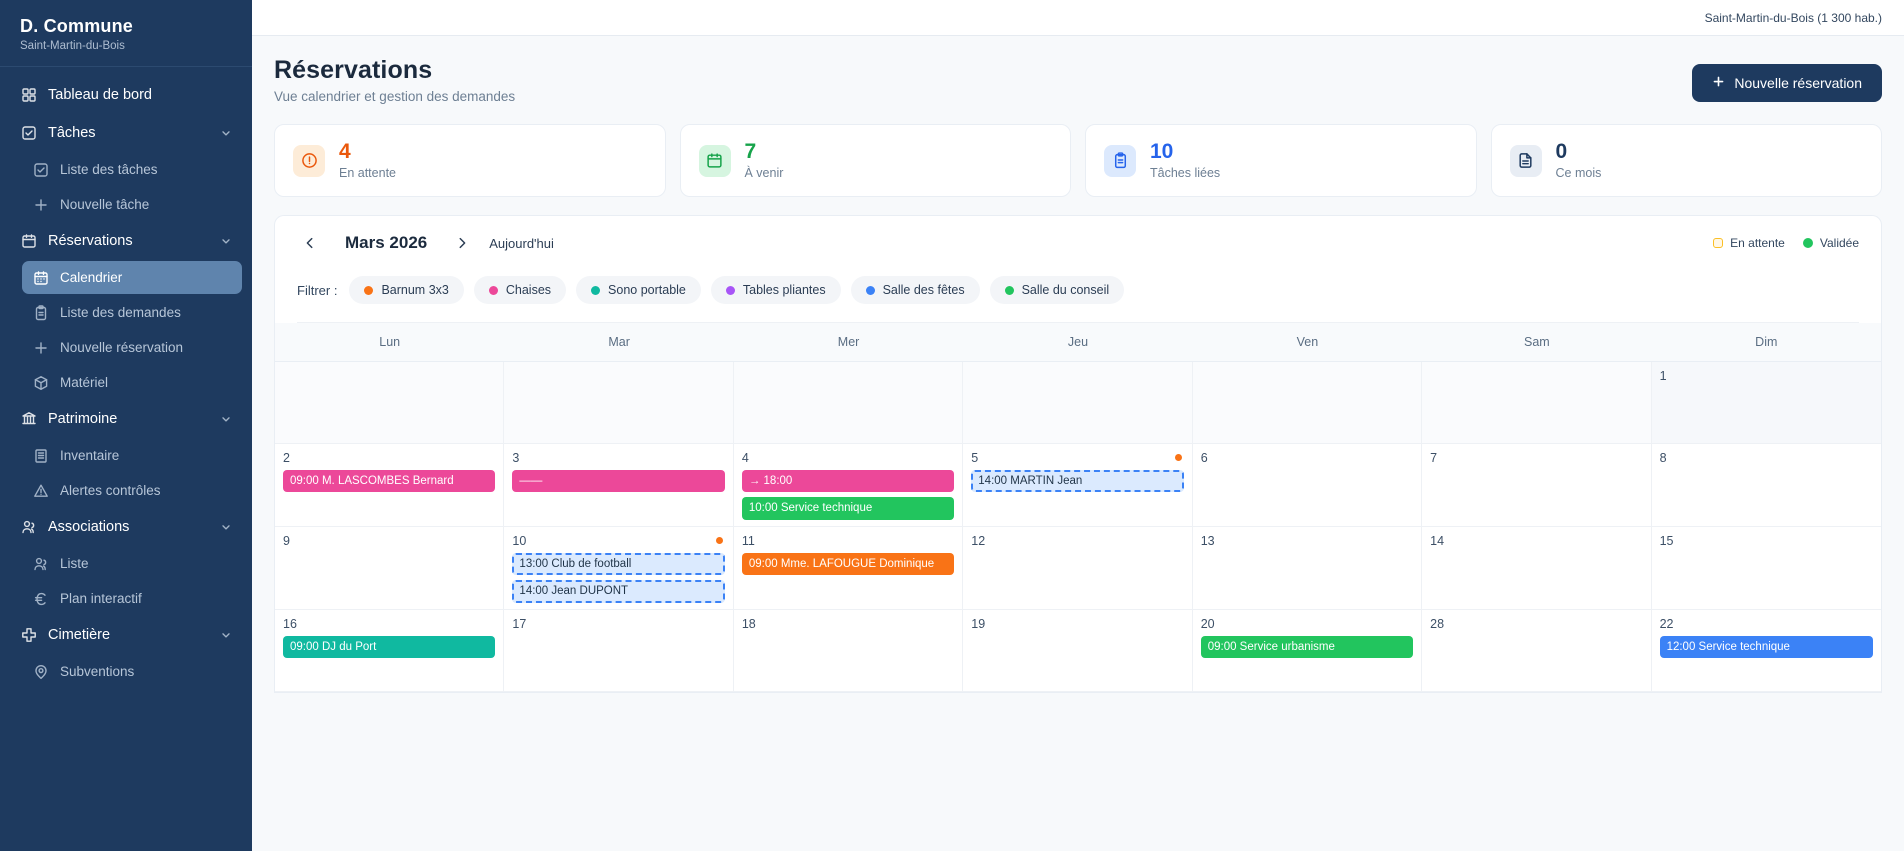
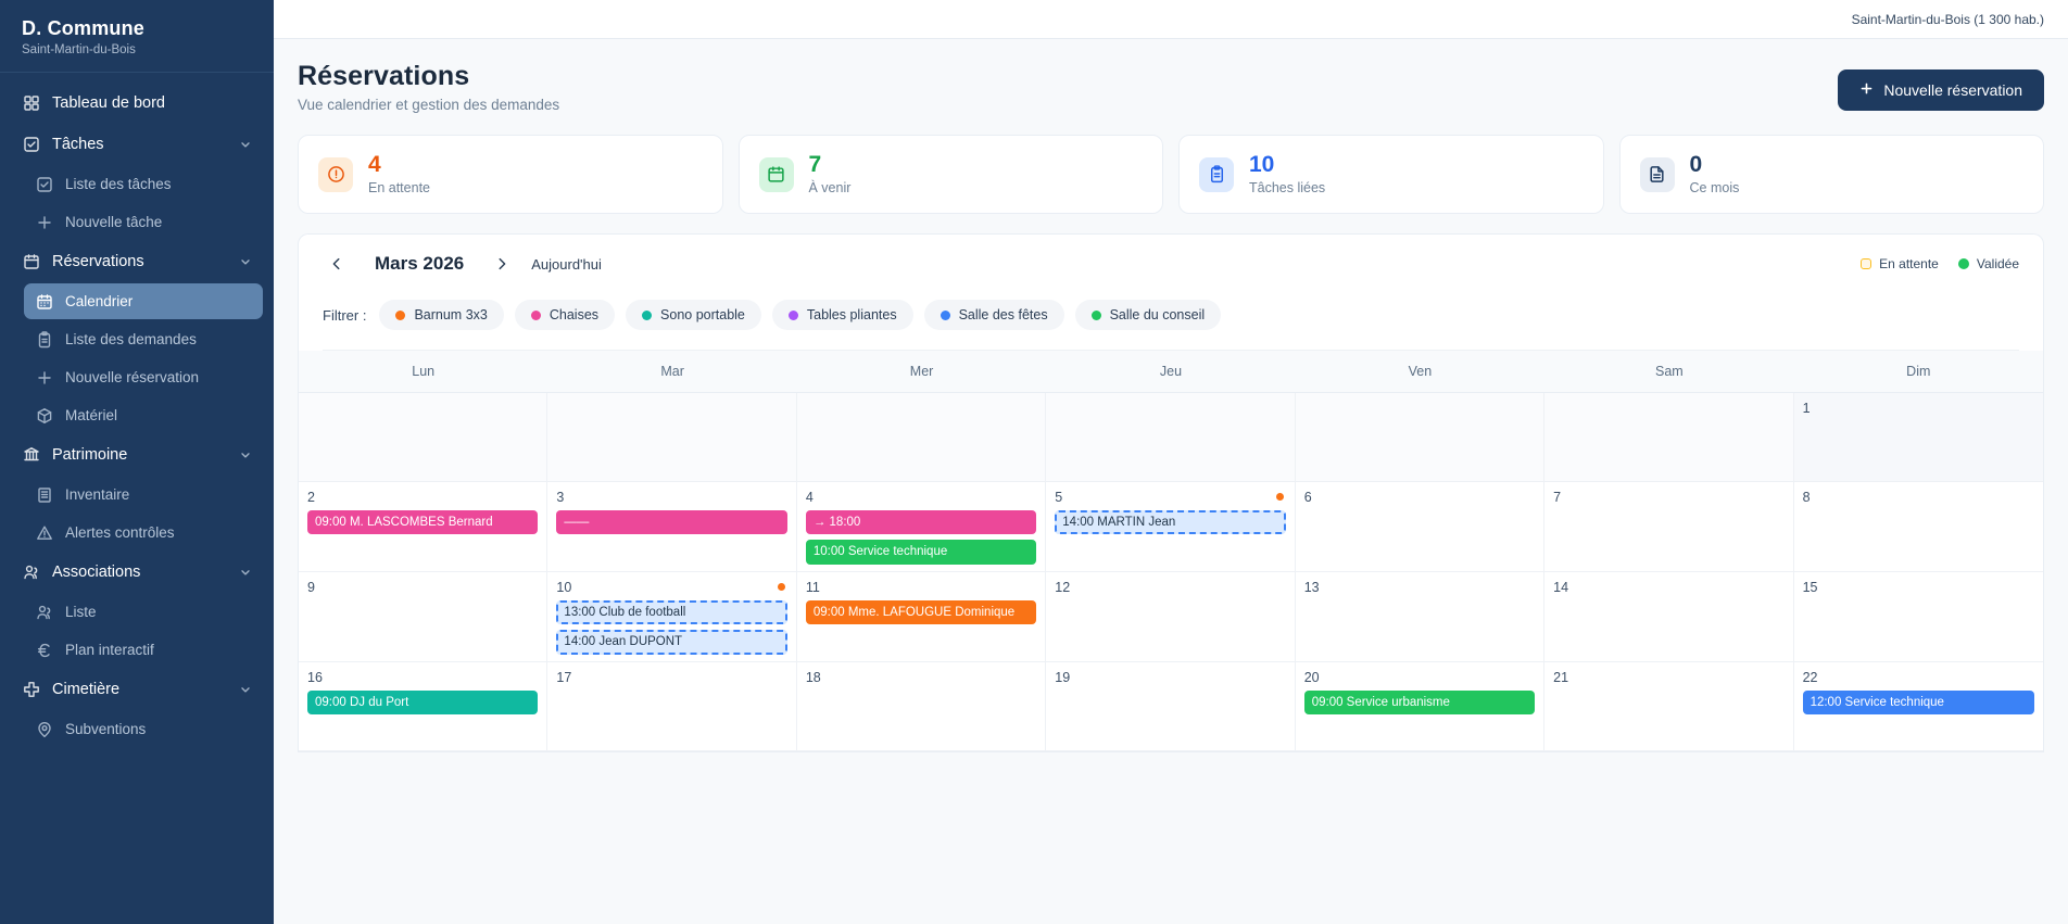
  D. Commune
  Saint-Martin-du-Bois
  Tableau de bord
  Tâches
  Liste des tâches
  Nouvelle tâche
  Réservations
  Calendrier
  Liste des demandes
  Nouvelle réservation
  Matériel
  Patrimoine
  Inventaire
  Alertes contrôles
  Associations
  Liste
  Plan interactif
  Cimetière
  Subventions
  Saint-Martin-du-Bois (1 300 hab.)
  Réservations
  Vue calendrier et gestion des demandes
  Nouvelle réservation
  4
  En attente
  7
  À venir
  10
  Tâches liées
  0
  Ce mois
  Mars 2026
  Aujourd'hui
  En attente
  Validée
  Filtrer :
  Barnum 3x3
  Chaises
  Sono portable
  Tables pliantes
  Salle des fêtes
  Salle du conseil
  Lun
  Mar
  Mer
  Jeu
  Ven
  Sam
  Dim
  1
  2
  09:00 M. LASCOMBES Bernard
  3
  ——
  4
  → 18:00
  10:00 Service technique
  5
  14:00 MARTIN Jean
  6
  7
  8
  9
  10
  13:00 Club de football
  14:00 Jean DUPONT
  11
  09:00 Mme. LAFOUGUE Dominique
  12
  13
  14
  15
  16
  09:00 DJ du Port
  17
  18
  19
  20
  09:00 Service urbanisme
- 28
+ 21
  22
  12:00 Service technique
